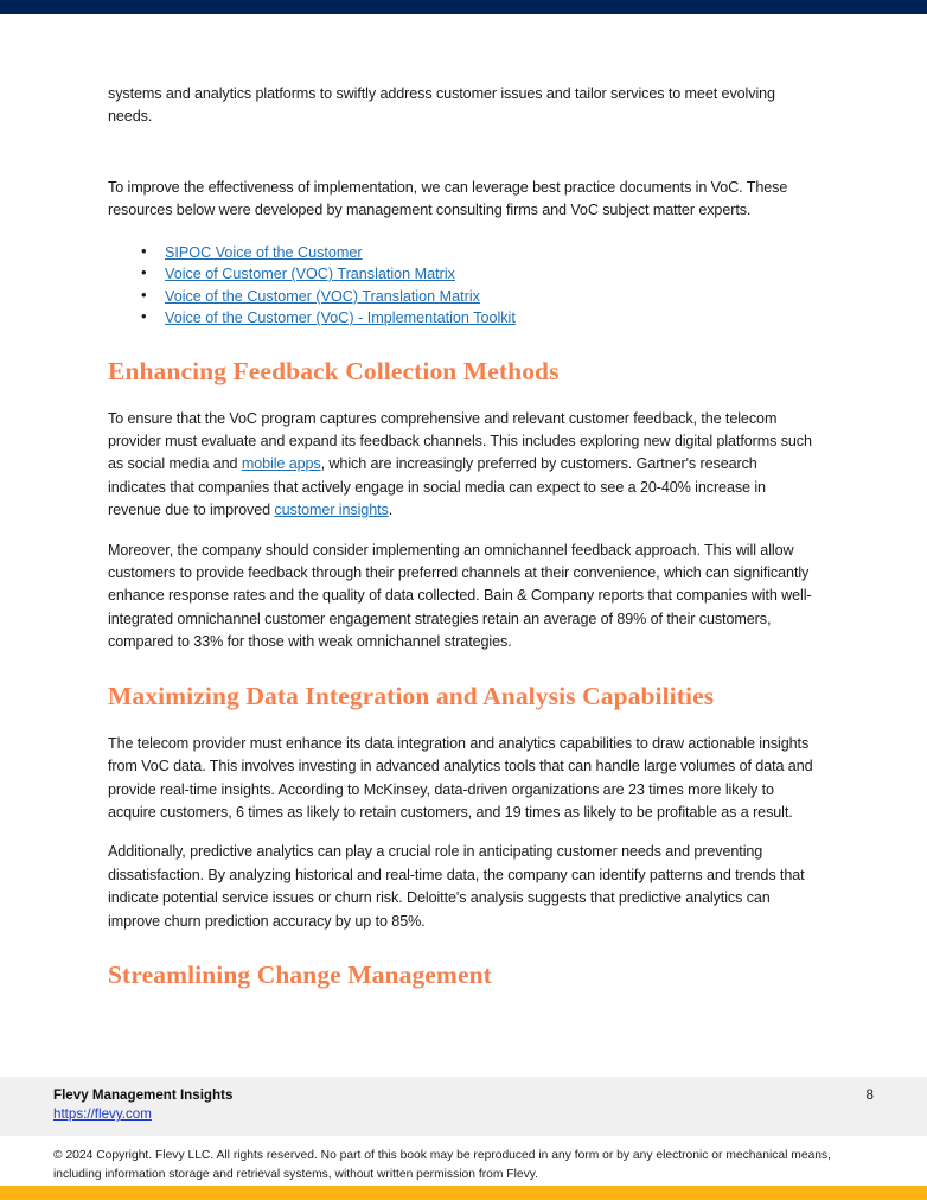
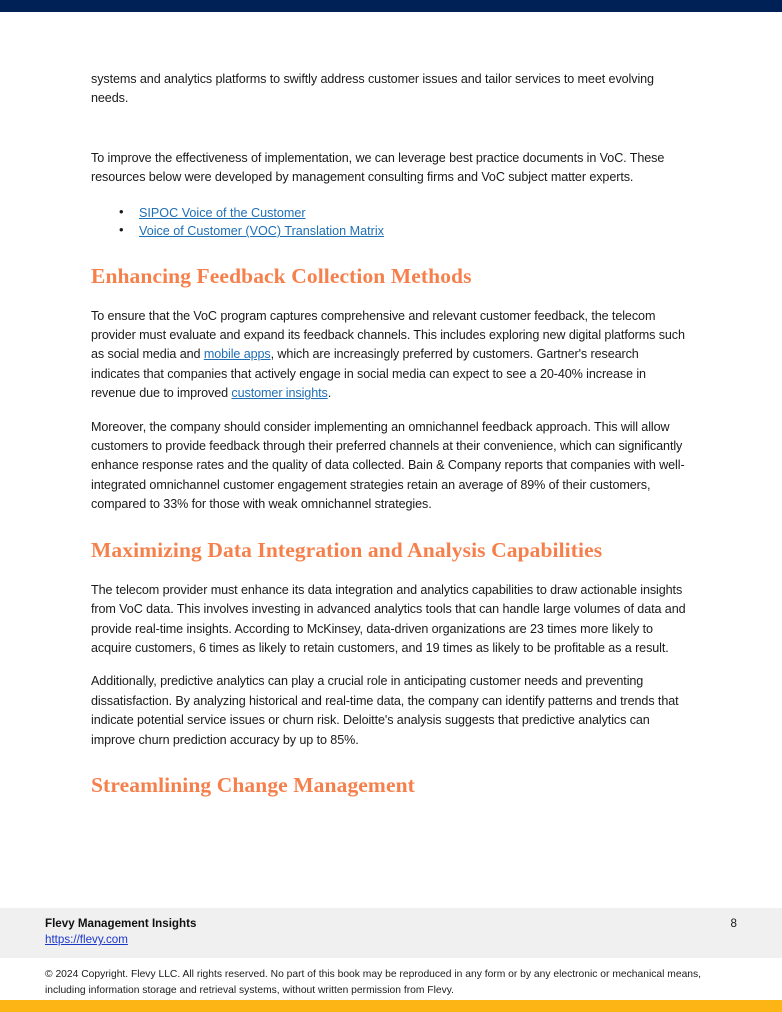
  systems and analytics platforms to swiftly address customer issues and tailor services to meet evolving needs.
  To improve the effectiveness of implementation, we can leverage best practice documents in VoC. These resources below were developed by management consulting firms and VoC subject matter experts.
  SIPOC Voice of the Customer
  Voice of Customer (VOC) Translation Matrix
- Voice of the Customer (VOC) Translation Matrix
- Voice of the Customer (VoC) - Implementation Toolkit
  Enhancing Feedback Collection Methods
  To ensure that the VoC program captures comprehensive and relevant customer feedback, the telecom provider must evaluate and expand its feedback channels. This includes exploring new digital platforms such as social media and mobile apps, which are increasingly preferred by customers. Gartner's research indicates that companies that actively engage in social media can expect to see a 20-40% increase in revenue due to improved customer insights.
  Moreover, the company should consider implementing an omnichannel feedback approach. This will allow customers to provide feedback through their preferred channels at their convenience, which can significantly enhance response rates and the quality of data collected. Bain & Company reports that companies with well-integrated omnichannel customer engagement strategies retain an average of 89% of their customers, compared to 33% for those with weak omnichannel strategies.
  Maximizing Data Integration and Analysis Capabilities
  The telecom provider must enhance its data integration and analytics capabilities to draw actionable insights from VoC data. This involves investing in advanced analytics tools that can handle large volumes of data and provide real-time insights. According to McKinsey, data-driven organizations are 23 times more likely to acquire customers, 6 times as likely to retain customers, and 19 times as likely to be profitable as a result.
  Additionally, predictive analytics can play a crucial role in anticipating customer needs and preventing dissatisfaction. By analyzing historical and real-time data, the company can identify patterns and trends that indicate potential service issues or churn risk. Deloitte's analysis suggests that predictive analytics can improve churn prediction accuracy by up to 85%.
  Streamlining Change Management
  Flevy Management Insights
  https://flevy.com
  8
  © 2024 Copyright. Flevy LLC. All rights reserved. No part of this book may be reproduced in any form or by any electronic or mechanical means, including information storage and retrieval systems, without written permission from Flevy.
